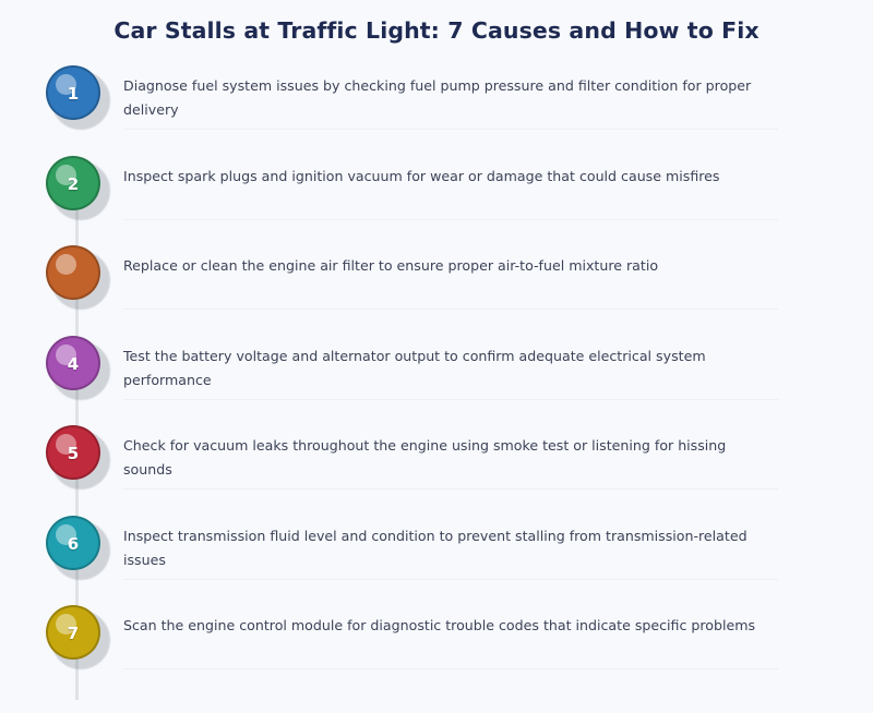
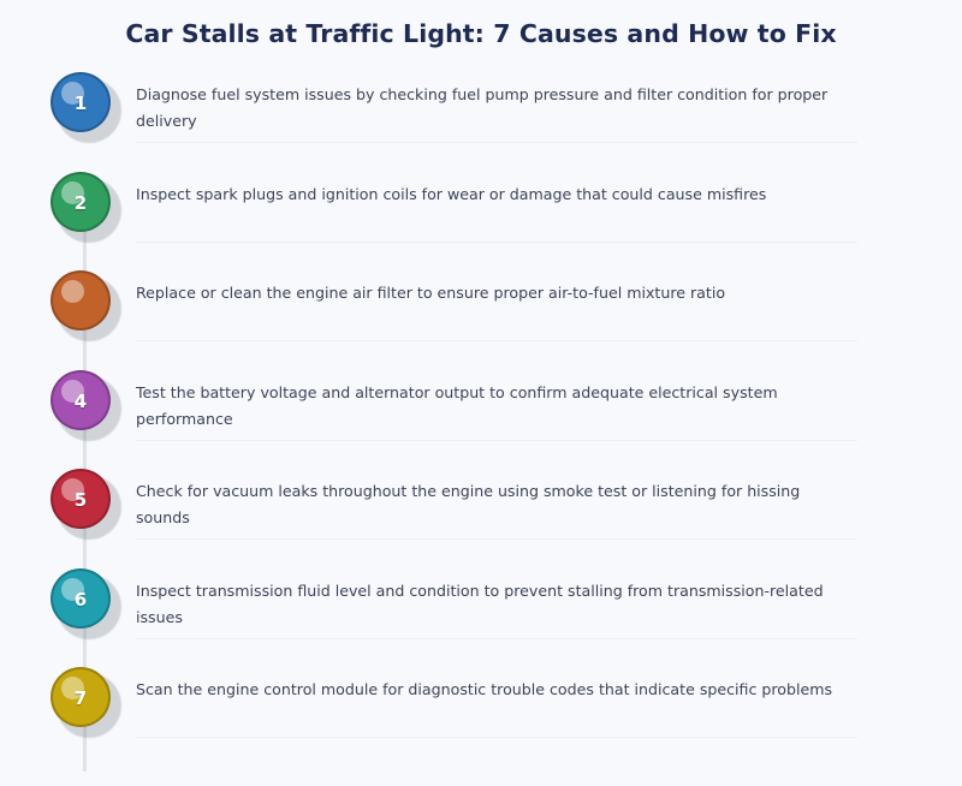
  Car Stalls at Traffic Light: 7 Causes and How to Fix
  1
  Diagnose fuel system issues by checking fuel pump pressure and filter condition for proper delivery
  2
- Inspect spark plugs and ignition vacuum for wear or damage that could cause misfires
+ Inspect spark plugs and ignition coils for wear or damage that could cause misfires
  Replace or clean the engine air filter to ensure proper air-to-fuel mixture ratio
  4
  Test the battery voltage and alternator output to confirm adequate electrical system performance
  5
  Check for vacuum leaks throughout the engine using smoke test or listening for hissing sounds
  6
  Inspect transmission fluid level and condition to prevent stalling from transmission-related issues
  7
  Scan the engine control module for diagnostic trouble codes that indicate specific problems
